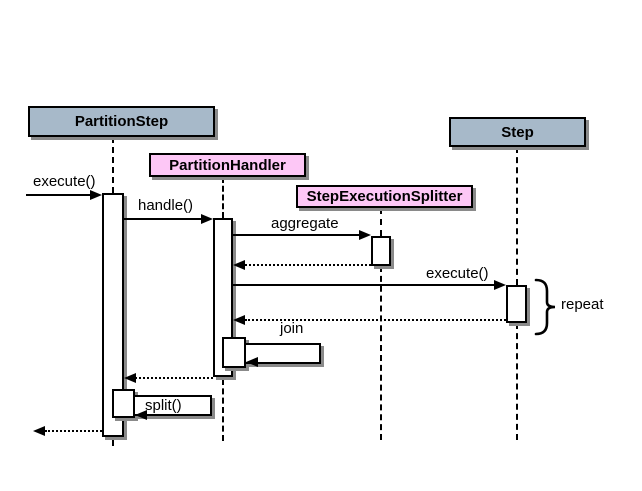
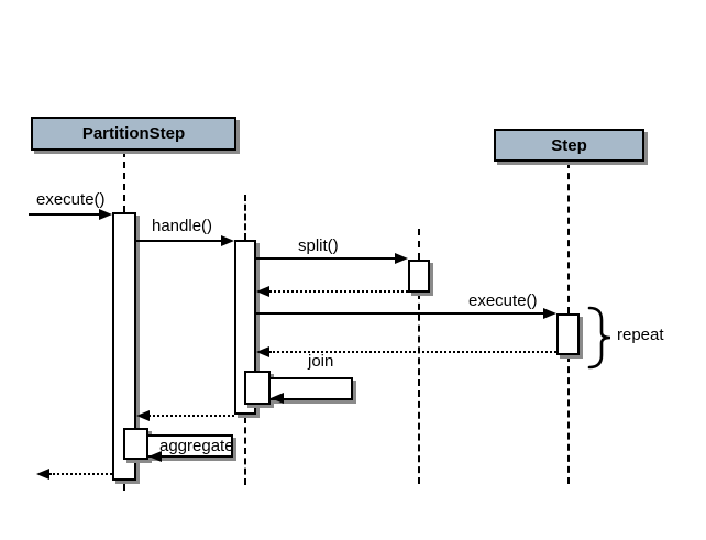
  PartitionStep
- PartitionHandler
- StepExecutionSplitter
  Step
  execute()
  handle()
- aggregate
+ split()
  execute()
  repeat
  join
- split()
+ aggregate
